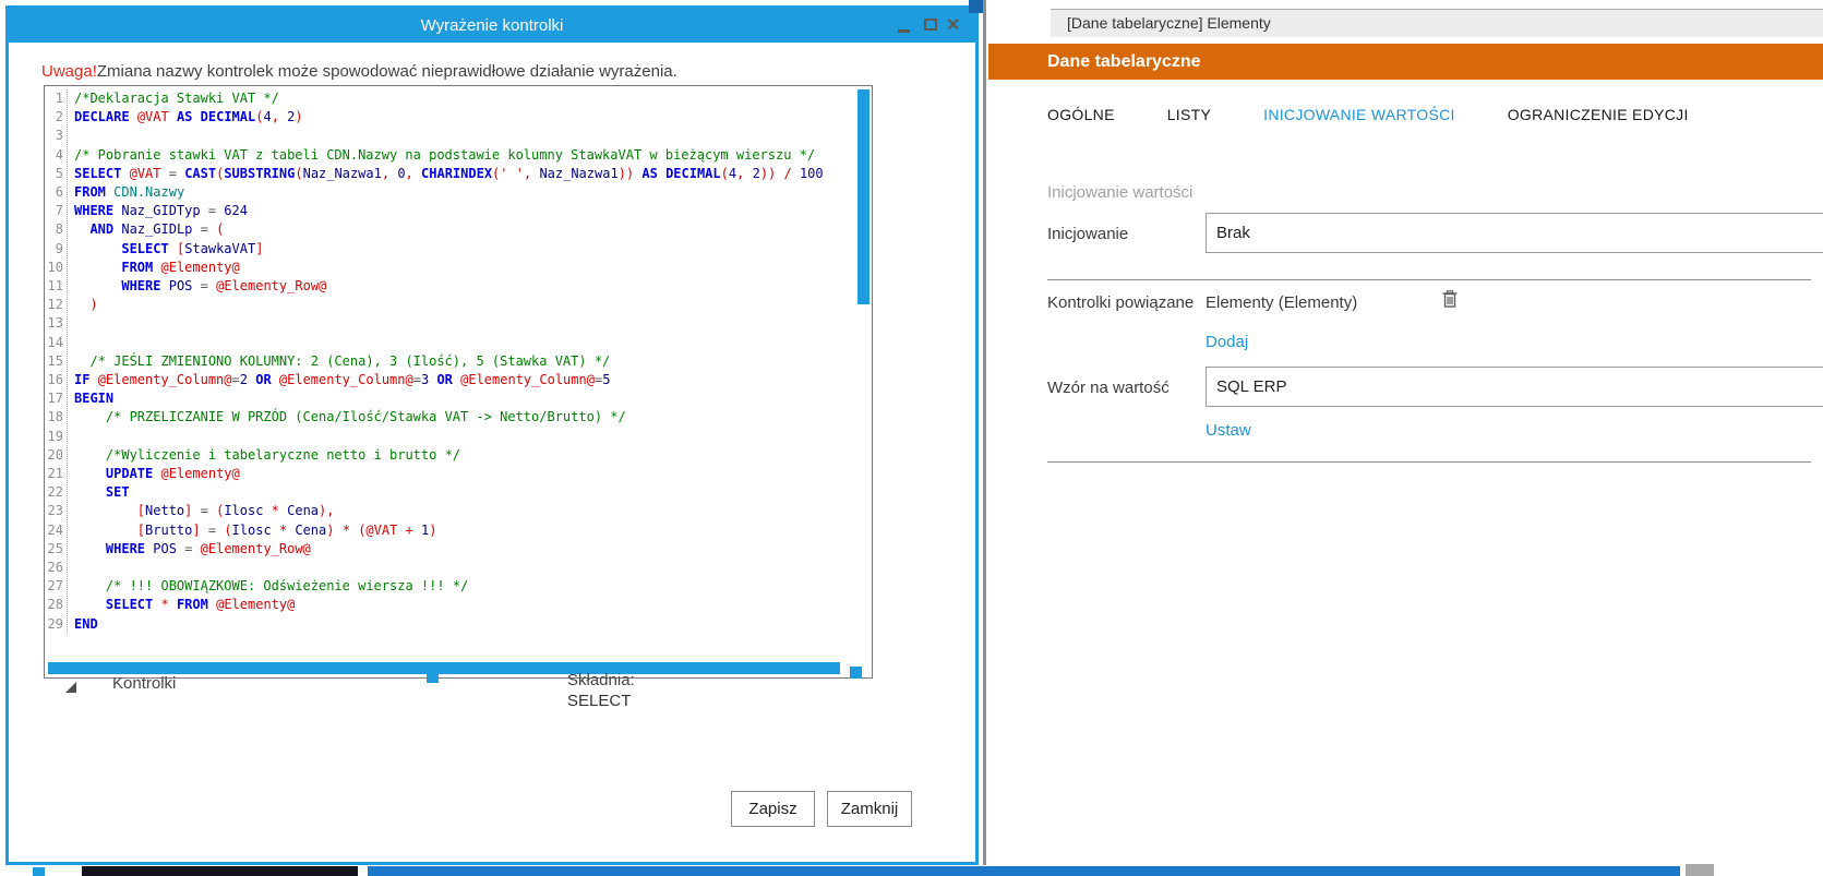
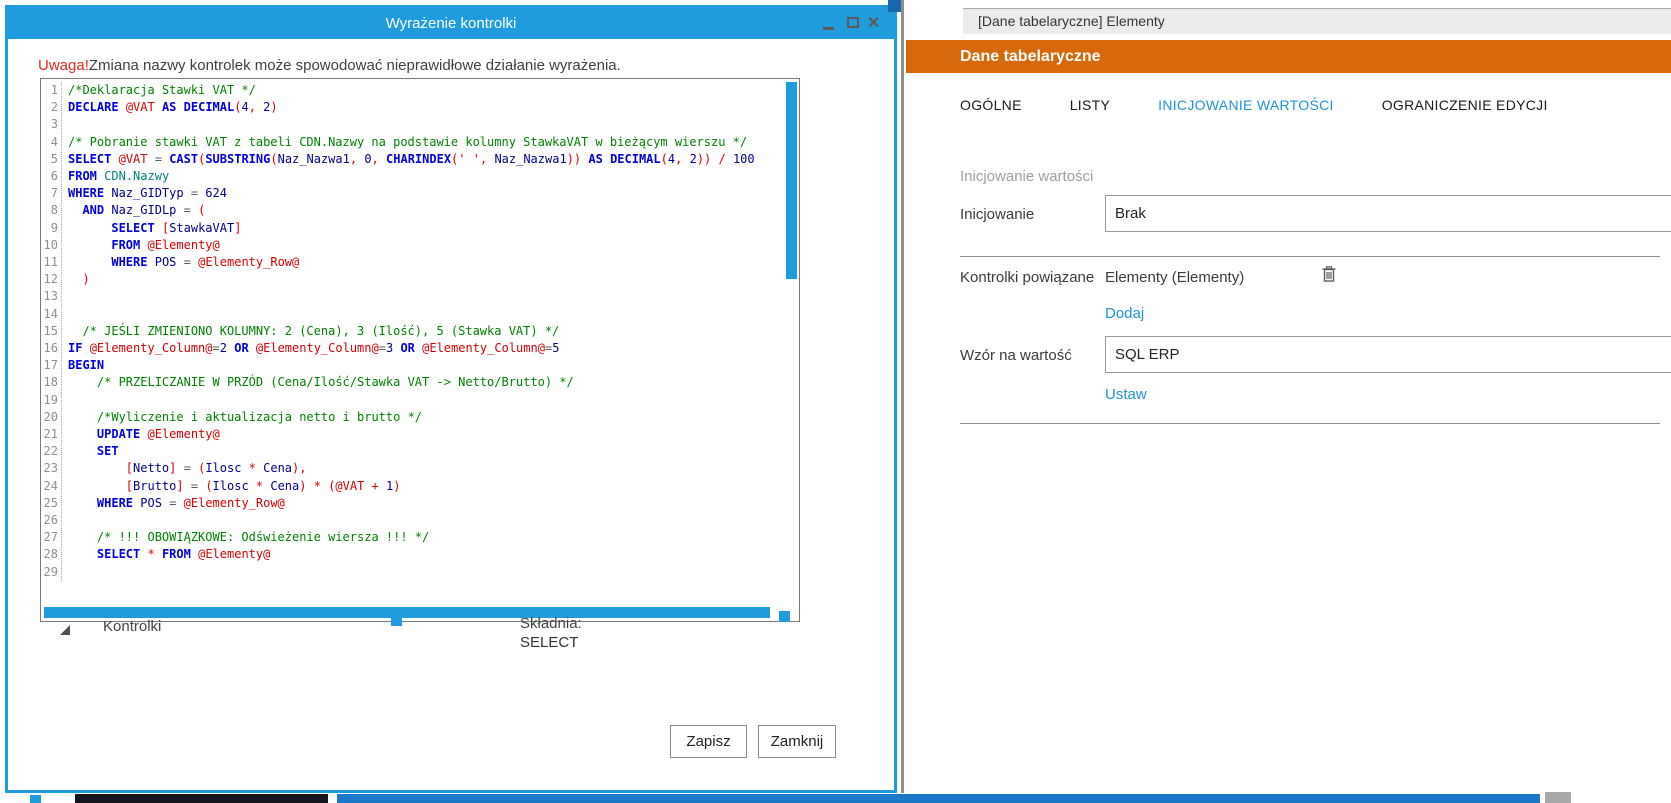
  Wyrażenie kontrolki
  ✕
  Uwaga!Zmiana nazwy kontrolek może spowodować nieprawidłowe działanie wyrażenia.
  1
  2
  3
  4
  5
  6
  7
  8
  9
  10
  11
  12
  13
  14
  15
  16
  17
  18
  19
  20
  21
  22
  23
  24
  25
  26
  27
  28
  29
  /*Deklaracja Stawki VAT */
  DECLARE @VAT AS DECIMAL(4, 2)
  /* Pobranie stawki VAT z tabeli CDN.Nazwy na podstawie kolumny StawkaVAT w bieżącym wierszu */
  SELECT @VAT = CAST(SUBSTRING(Naz_Nazwa1, 0, CHARINDEX(' ', Naz_Nazwa1)) AS DECIMAL(4, 2)) / 100
  FROM CDN.Nazwy
  WHERE Naz_GIDTyp = 624
  AND Naz_GIDLp = (
  SELECT [StawkaVAT]
  FROM @Elementy@
  WHERE POS = @Elementy_Row@
  )
  /* JEŚLI ZMIENIONO KOLUMNY: 2 (Cena), 3 (Ilość), 5 (Stawka VAT) */
  IF @Elementy_Column@=2 OR @Elementy_Column@=3 OR @Elementy_Column@=5
  BEGIN
  /* PRZELICZANIE W PRZÓD (Cena/Ilość/Stawka VAT -> Netto/Brutto) */
- /*Wyliczenie i tabelaryczne netto i brutto */
+ /*Wyliczenie i aktualizacja netto i brutto */
  UPDATE @Elementy@
  SET
  [Netto] = (Ilosc * Cena),
  [Brutto] = (Ilosc * Cena) * (@VAT + 1)
  WHERE POS = @Elementy_Row@
  /* !!! OBOWIĄZKOWE: Odświeżenie wiersza !!! */
  SELECT * FROM @Elementy@
- END
  Kontrolki
  Składnia:
  SELECT
  Zapisz
  Zamknij
  [Dane tabelaryczne] Elementy
  Dane tabelaryczne
  OGÓLNE
  LISTY
  INICJOWANIE WARTOŚCI
  OGRANICZENIE EDYCJI
  Inicjowanie wartości
  Inicjowanie
  Brak
  Kontrolki powiązane
  Elementy (Elementy)
  Dodaj
  Wzór na wartość
  SQL ERP
  Ustaw
